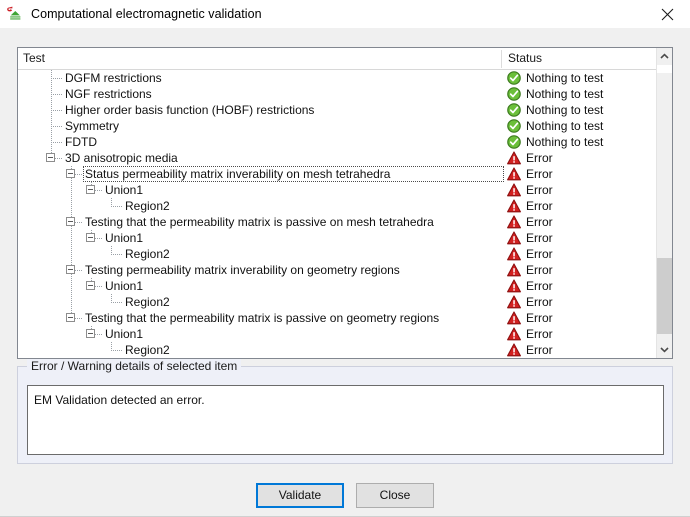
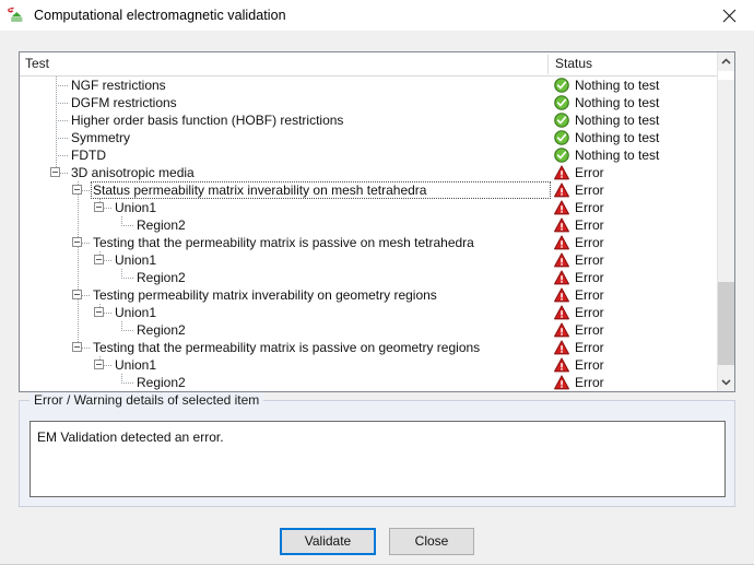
  Computational electromagnetic validation
  Test
  Status
- DGFM restrictions
+ NGF restrictions
  Nothing to test
- NGF restrictions
+ DGFM restrictions
  Nothing to test
  Higher order basis function (HOBF) restrictions
  Nothing to test
  Symmetry
  Nothing to test
  FDTD
  Nothing to test
  3D anisotropic media
  Error
  Status permeability matrix inverability on mesh tetrahedra
  Error
  Union1
  Error
  Region2
  Error
  Testing that the permeability matrix is passive on mesh tetrahedra
  Error
  Union1
  Error
  Region2
  Error
  Testing permeability matrix inverability on geometry regions
  Error
  Union1
  Error
  Region2
  Error
  Testing that the permeability matrix is passive on geometry regions
  Error
  Union1
  Error
  Region2
  Error
  Error / Warning details of selected item
  EM Validation detected an error.
  Validate
  Close
